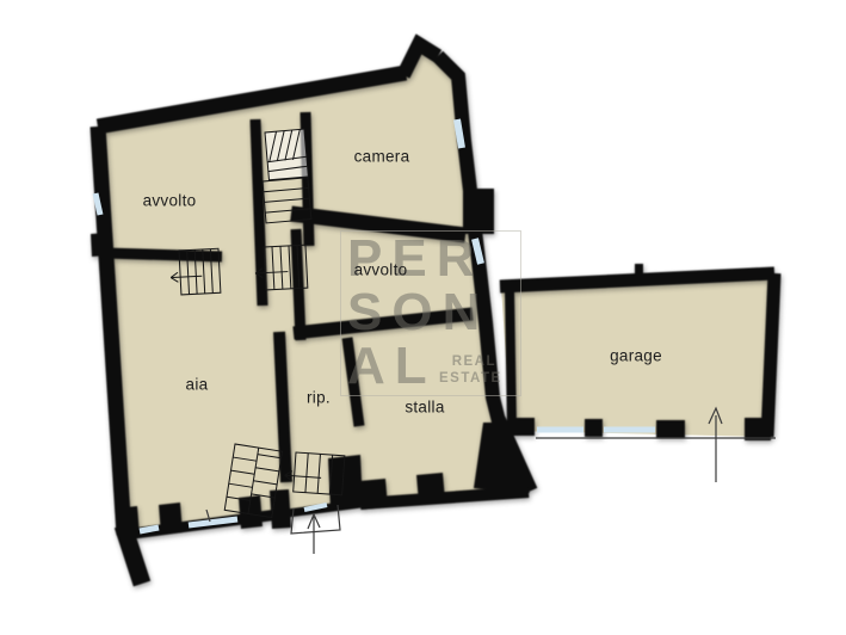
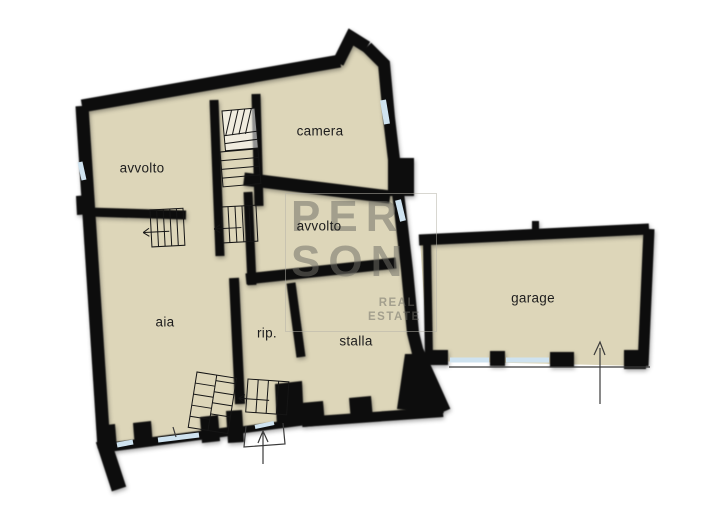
  avvolto
  camera
  avvolto
  aia
  rip.
  stalla
  garage
  PER
  SON
- AL
  REAL
  ESTATE
